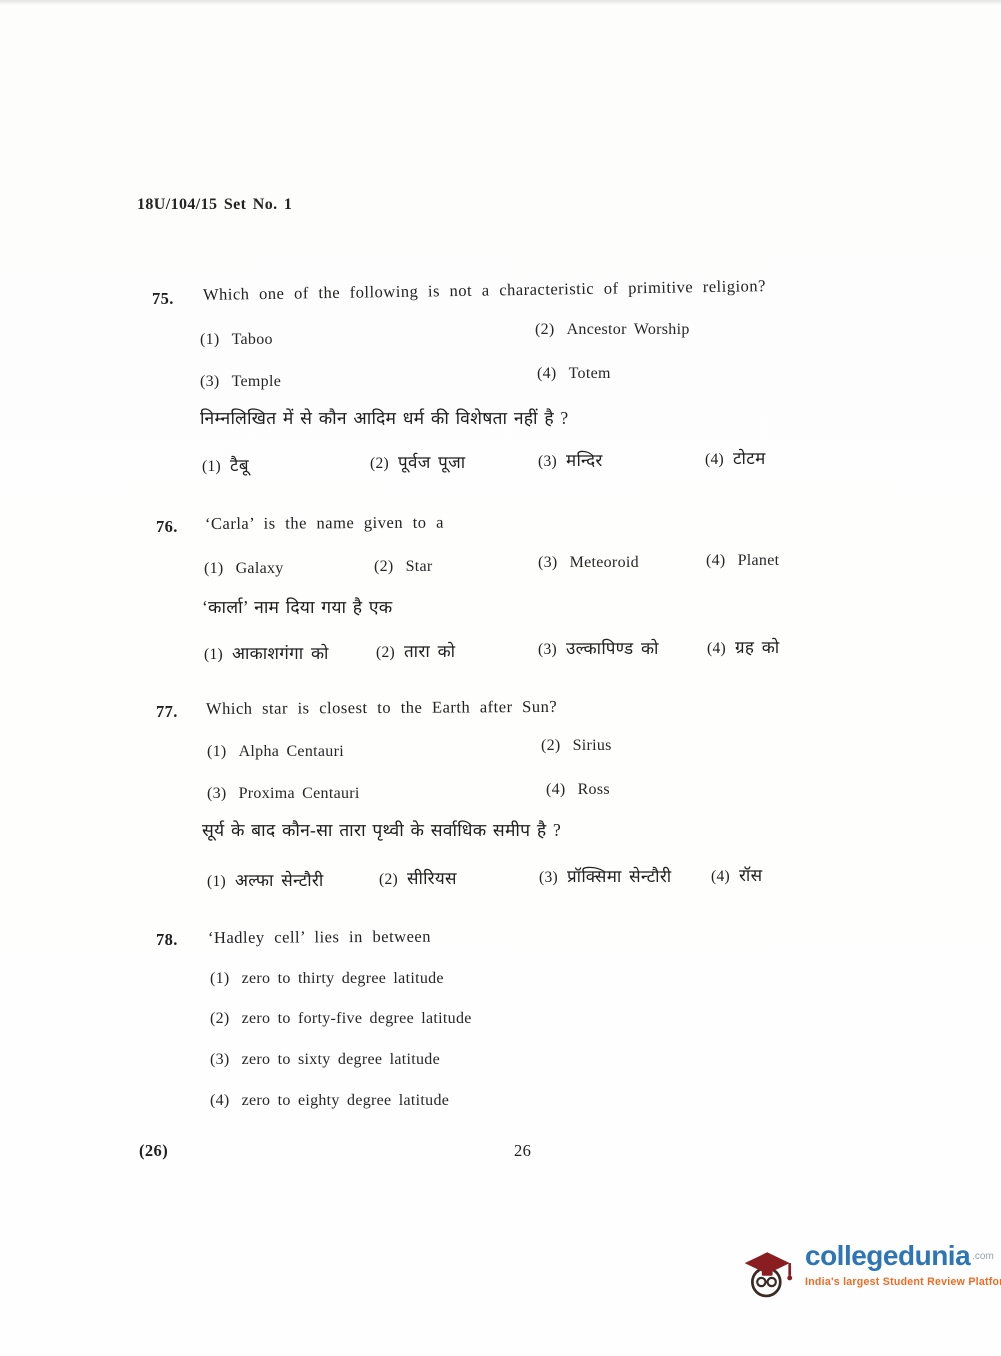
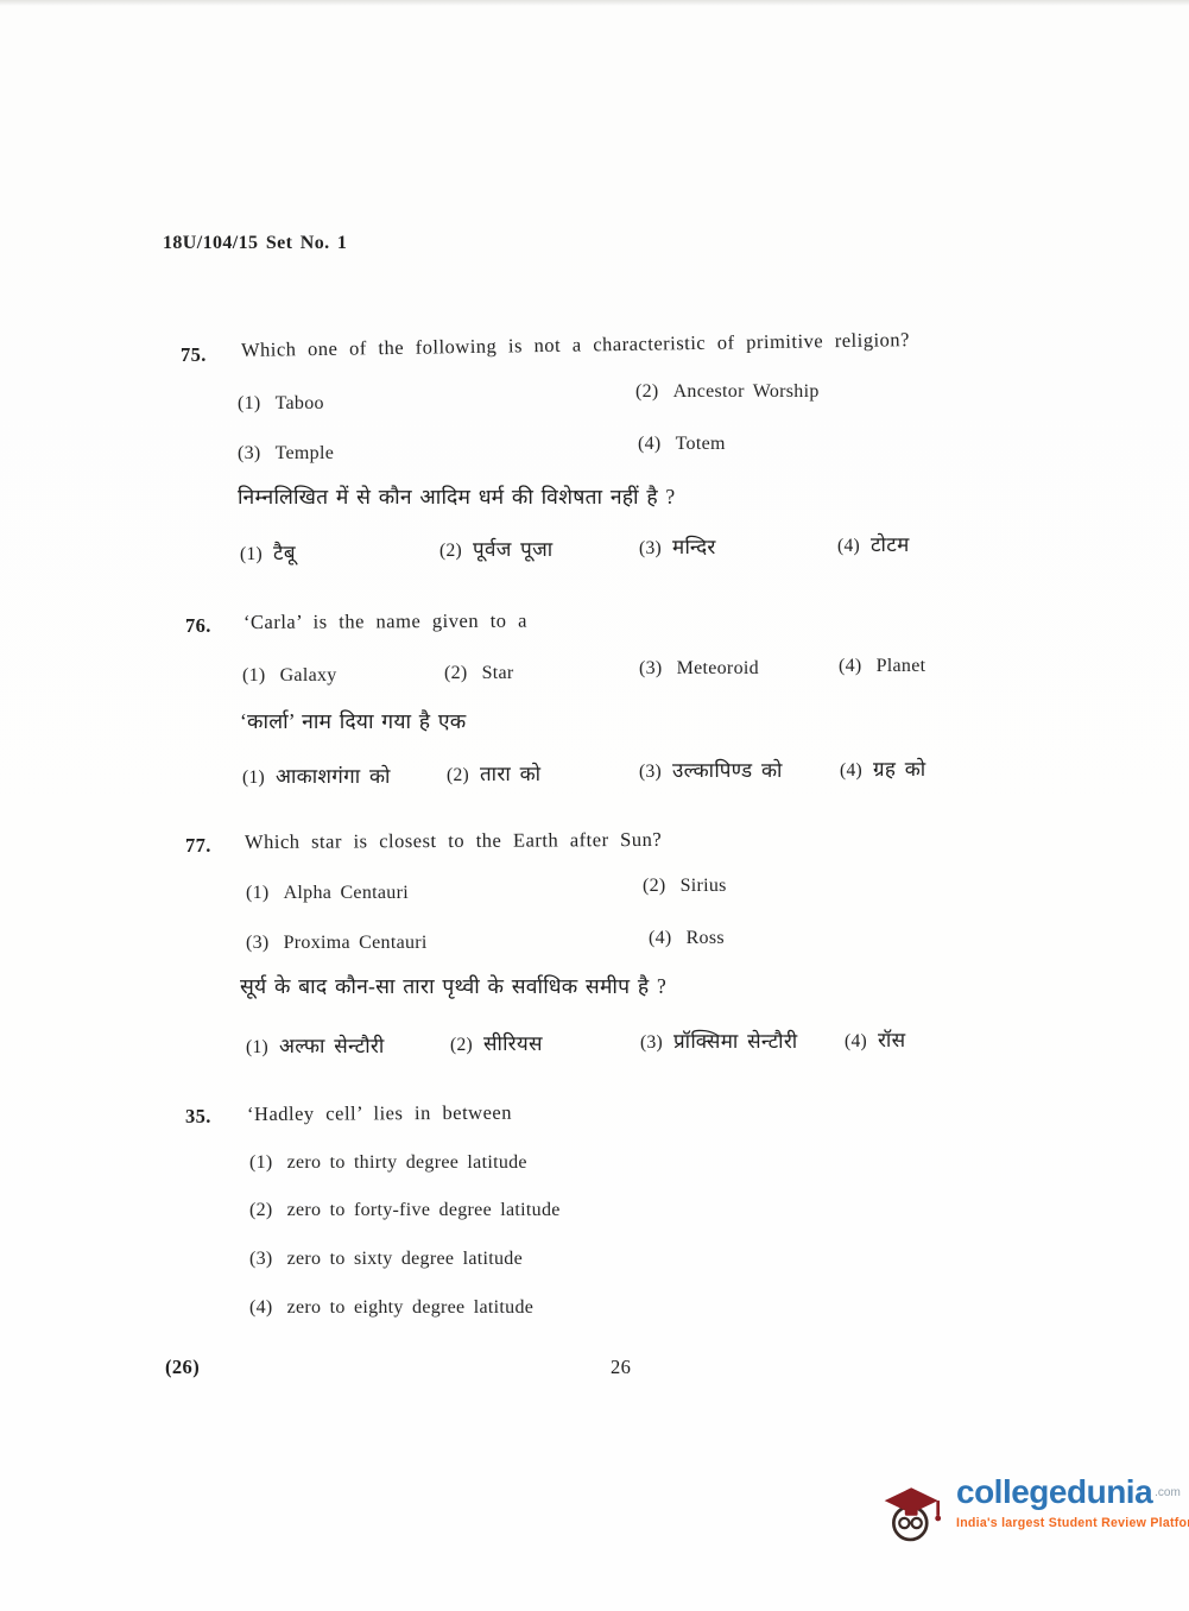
  18U/104/15 Set No. 1
  75.
  Which one of the following is not a characteristic of primitive religion?
  (1) Taboo
  (2) Ancestor Worship
  (3) Temple
  (4) Totem
  निम्नलिखित में से कौन आदिम धर्म की विशेषता नहीं है ?
  (1) टैबू
  (2) पूर्वज पूजा
  (3) मन्दिर
  (4) टोटम
  76.
  ‘Carla’ is the name given to a
  (1) Galaxy
  (2) Star
  (3) Meteoroid
  (4) Planet
  ‘कार्ला’ नाम दिया गया है एक
  (1) आकाशगंगा को
  (2) तारा को
  (3) उल्कापिण्ड को
  (4) ग्रह को
  77.
  Which star is closest to the Earth after Sun?
  (1) Alpha Centauri
  (2) Sirius
  (3) Proxima Centauri
  (4) Ross
  सूर्य के बाद कौन-सा तारा पृथ्वी के सर्वाधिक समीप है ?
  (1) अल्फा सेन्टौरी
  (2) सीरियस
  (3) प्रॉक्सिमा सेन्टौरी
  (4) रॉस
- 78.
+ 35.
  ‘Hadley cell’ lies in between
  (1) zero to thirty degree latitude
  (2) zero to forty-five degree latitude
  (3) zero to sixty degree latitude
  (4) zero to eighty degree latitude
  (26)
  26
  collegedunia .com
  India's largest Student Review Platfo
